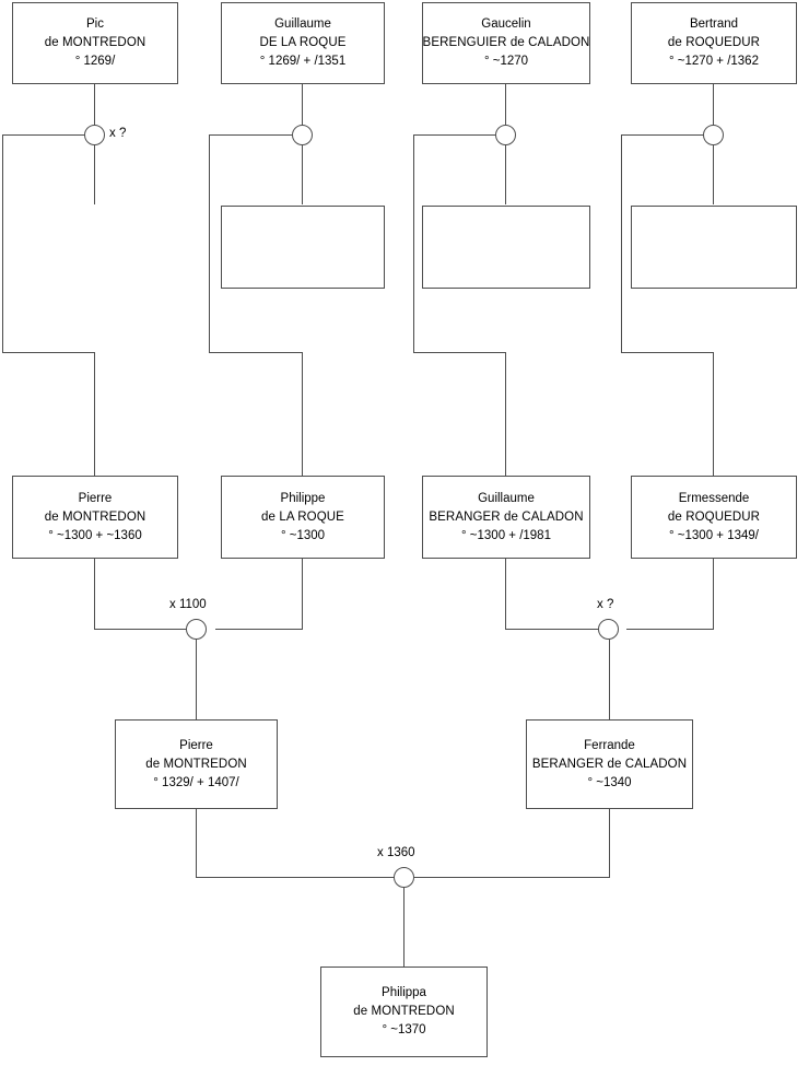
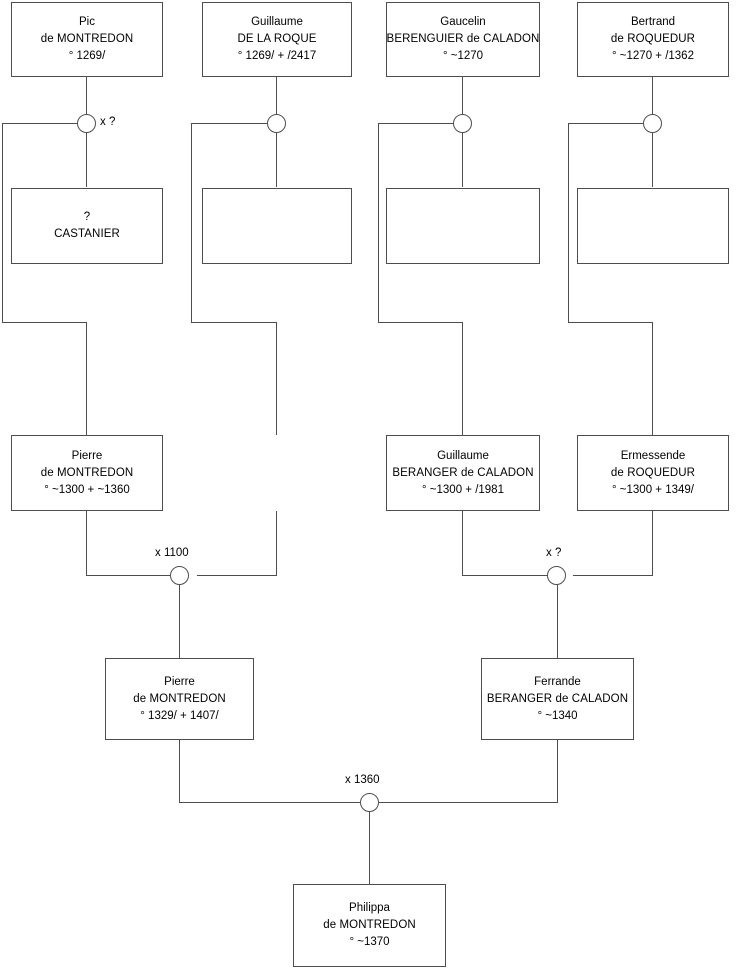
  Pic
  de MONTREDON
  ° 1269/
  Guillaume
  DE LA ROQUE
- ° 1269/ + /1351
+ ° 1269/ + /2417
  Gaucelin
  BERENGUIER de CALADON
  ° ~1270
  Bertrand
  de ROQUEDUR
  ° ~1270 + /1362
  x ?
+ ?
+ CASTANIER
  Pierre
  de MONTREDON
  ° ~1300 + ~1360
- Philippe
- de LA ROQUE
- ° ~1300
  Guillaume
  BERANGER de CALADON
  ° ~1300 + /1981
  Ermessende
  de ROQUEDUR
  ° ~1300 + 1349/
  x 1100
  x ?
  Pierre
  de MONTREDON
  ° 1329/ + 1407/
  Ferrande
  BERANGER de CALADON
  ° ~1340
  x 1360
  Philippa
  de MONTREDON
  ° ~1370
